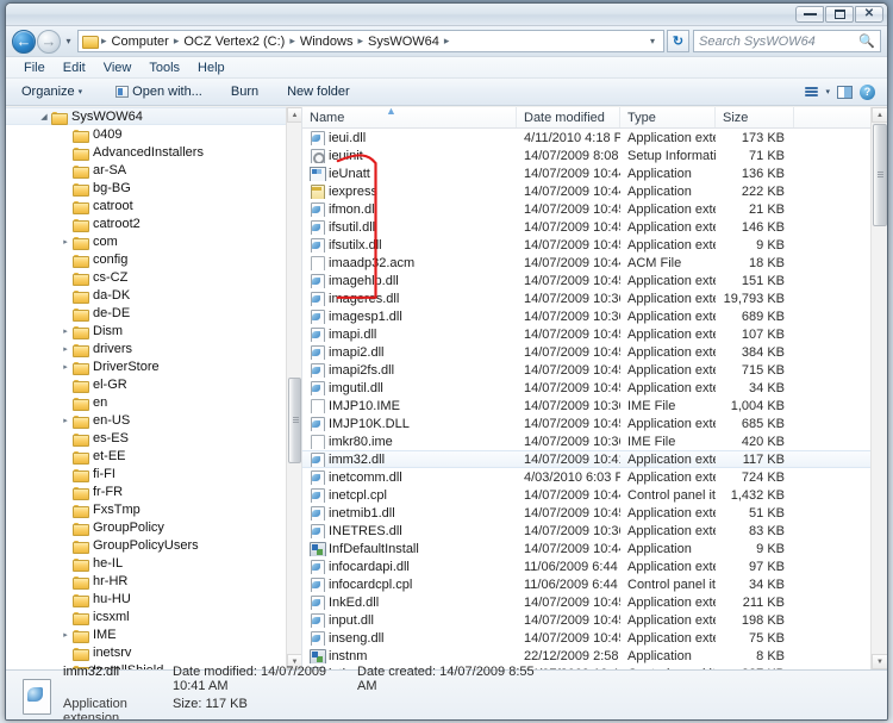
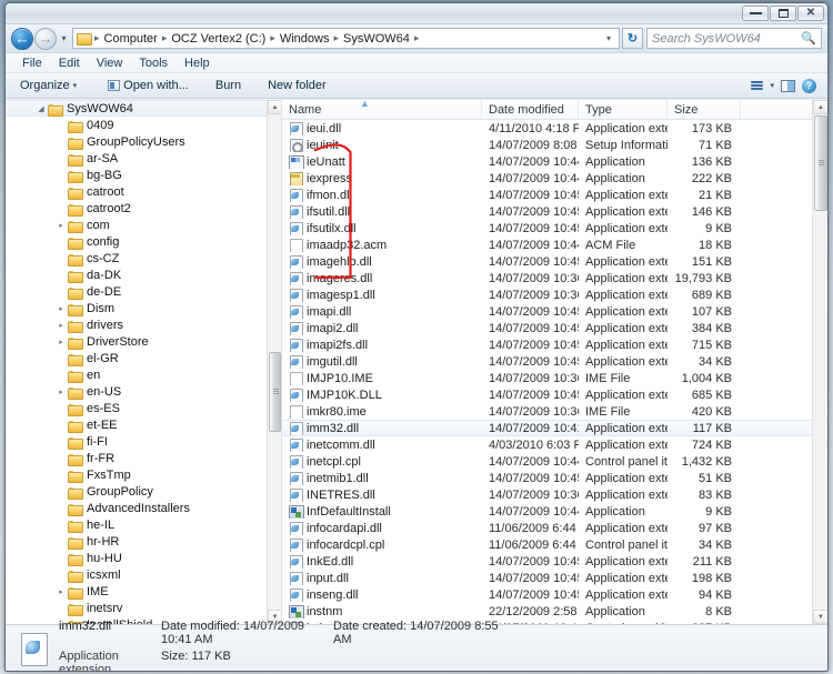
  ✕
  ←
  →
  ▾
  ▸
  Computer
  ▸
  OCZ Vertex2 (C:)
  ▸
  Windows
  ▸
  SysWOW64
  ▸
  ▾
  ↻
  Search SysWOW64
  🔍
  File
  Edit
  View
  Tools
  Help
  Organize
  Open with...
  Burn
  New folder
  ?
  SysWOW64
  0409
- AdvancedInstallers
+ GroupPolicyUsers
  ar-SA
  bg-BG
  catroot
  catroot2
  com
  config
  cs-CZ
  da-DK
  de-DE
  Dism
  drivers
  DriverStore
  el-GR
  en
  en-US
  es-ES
  et-EE
  fi-FI
  fr-FR
  FxsTmp
  GroupPolicy
- GroupPolicyUsers
+ AdvancedInstallers
  he-IL
  hr-HR
  hu-HU
  icsxml
  IME
  inetsrv
  Name
  Date modified
  Type
  Size
  ▲
  ieui.dll
  4/11/2010 4:18 P
  Application ext
  173 KB
  14/07/2009 8:08
  Setup Informati
  71 KB
  ieUnatt
  14/07/2009 10:4
  Application
  136 KB
  iexpress
  14/07/2009 10:4
  Application
  222 KB
  ifmon.dl
  14/07/2009 10:4
  Application ext
  21 KB
  ifsutil.dll
  14/07/2009 10:4
  Application ext
  146 KB
  ifsutilx.dll
  14/07/2009 10:4
  Application ext
  9 KB
  imaadp2.acm
  14/07/2009 10:4
  ACM File
  18 KB
  imagehlp.dll
  14/07/2009 10:4
  Application ext
  151 KB
  14/07/2009 10:3
  Application ext
  19,793 KB
  imagesp1.dll
  14/07/2009 10:3
  Application ext
  689 KB
  imapi.dll
  14/07/2009 10:4
  Application ext
  107 KB
  imapi2.dll
  14/07/2009 10:4
  Application ext
  384 KB
  imapi2fs.dll
  14/07/2009 10:4
  Application ext
  715 KB
  imgutil.dll
  14/07/2009 10:4
  Application ext
  34 KB
  IMJP10.IME
  14/07/2009 10:3
  IME File
  1,004 KB
  IMJP10K.DLL
  14/07/2009 10:4
  Application ext
  685 KB
  imkr80.ime
  14/07/2009 10:3
  IME File
  420 KB
  imm32.dll
  14/07/2009 10:4
  Application ext
  117 KB
  inetcomm.dll
  4/03/2010 6:03 P
  Application ext
  724 KB
  inetcpl.cpl
  14/07/2009 10:4
  Control panel it
  1,432 KB
  inetmib1.dll
  14/07/2009 10:4
  Application ext
  51 KB
  INETRES.dll
  14/07/2009 10:3
  Application ext
  83 KB
  InfDefaultInstall
  14/07/2009 10:4
  Application
  9 KB
  infocardapi.dll
  11/06/2009 6:44
  Application ext
  97 KB
  infocardcpl.cpl
  11/06/2009 6:44
  Control panel it
  34 KB
  InkEd.dll
  14/07/2009 10:4
  Application ext
  211 KB
  input.dll
  14/07/2009 10:4
  Application ext
  198 KB
  inseng.dll
  14/07/2009 10:4
  Application ext
- 75 KB
+ 94 KB
  instnm
  22/12/2009 2:58
  Application
  8 KB
  imm32.dll
  Date modified: 14/07/2009 10:41 AM
  Date created: 14/07/2009 8:55 AM
  Application extension
  Size: 117 KB
